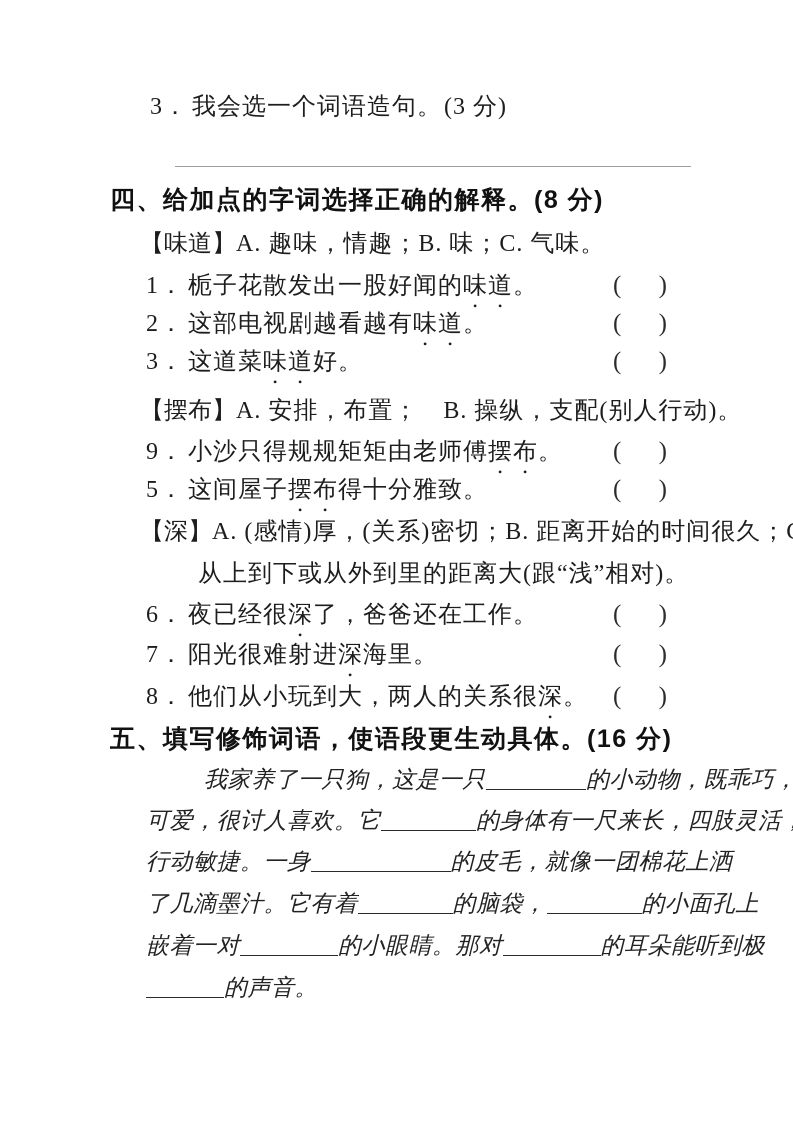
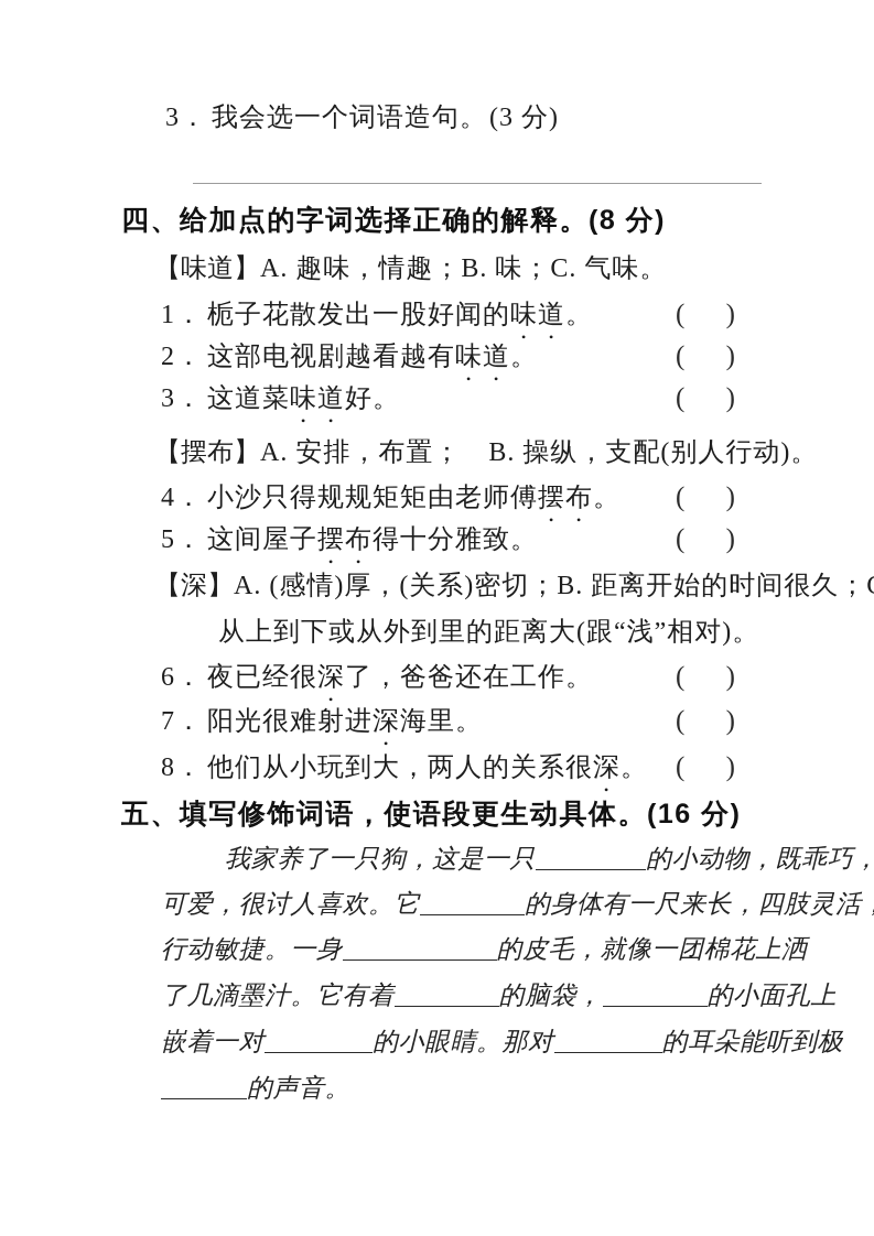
  3． 我会选一个词语造句。(3 分)
  四、给加点的字词选择正确的解释。(8 分)
  【味道】A. 趣味，情趣；B. 味；C. 气味。
  1． 栀子花散发出一股好闻的味道。
  (
  )
  2． 这部电视剧越看越有味道。
  (
  )
  3． 这道菜味道好。
  (
  )
  【摆布】A. 安排，布置； B. 操纵，支配(别人行动)。
- 9． 小沙只得规规矩矩由老师傅摆布。
+ 4． 小沙只得规规矩矩由老师傅摆布。
  (
  )
  5． 这间屋子摆布得十分雅致。
  (
  )
  【深】A. (感情)厚，(关系)密切；B. 距离开始的时间很久；
  从上到下或从外到里的距离大(跟“浅”相对)。
  6． 夜已经很深了，爸爸还在工作。
  (
  )
  7． 阳光很难射进深海里。
  (
  )
  8． 他们从小玩到大，两人的关系很深。
  (
  )
  五、填写修饰词语，使语段更生动具体。(16 分)
  我家养了一只狗，这是一只 的小动物，既乖巧，
  可爱，很讨人喜欢。它 的身体有一尺来长，四肢灵活
  行动敏捷。一身 的皮毛，就像一团棉花上洒
  了几滴墨汁。它有着 的脑袋， 的小面孔上
  嵌着一对 的小眼睛。那对 的耳朵能听到极
  的声音。
